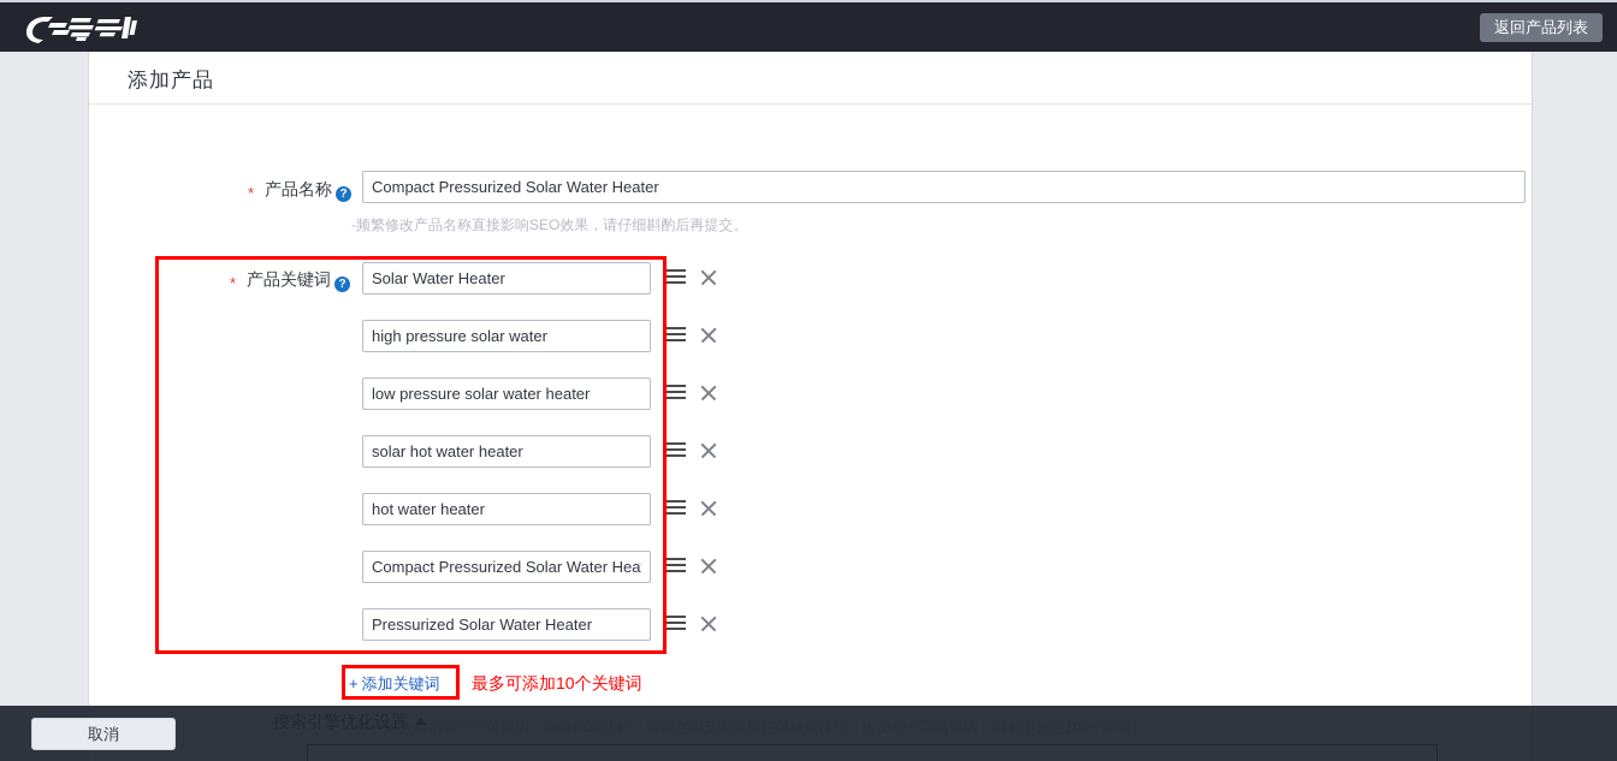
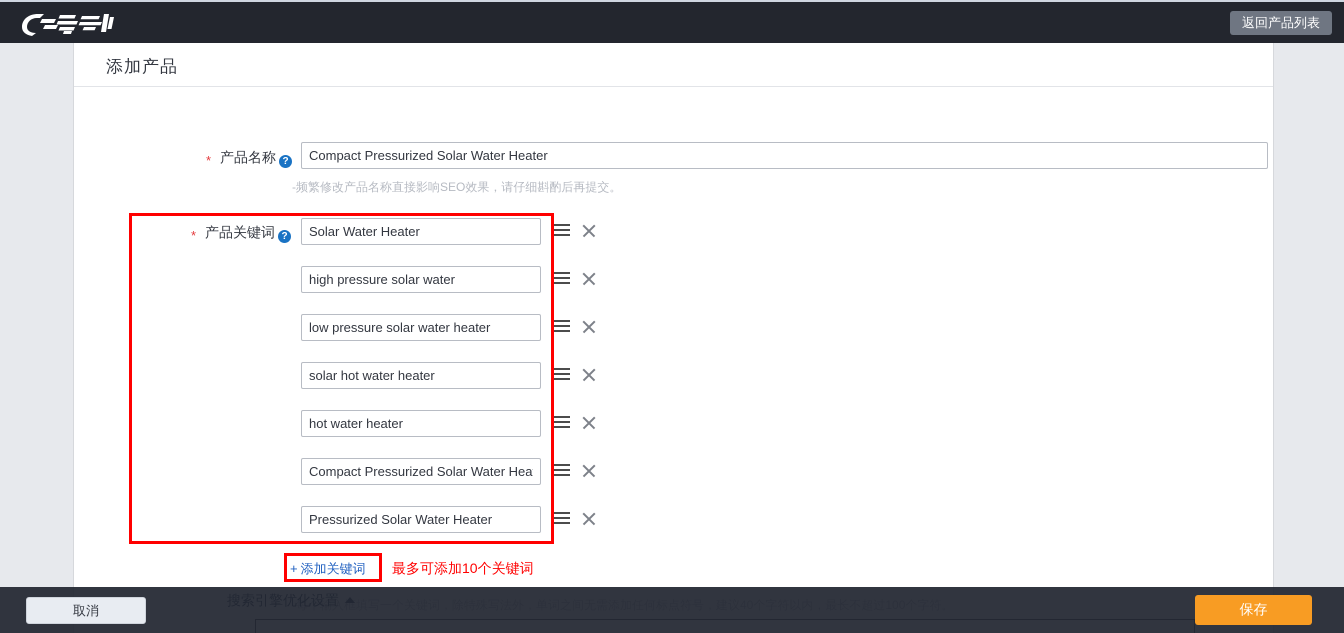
  返回产品列表
  添加产品
  *
  产品名称 ?
  Compact Pressurized Solar Water Heater
  -频繁修改产品名称直接影响SEO效果，请仔细斟酌后再提交。
  *
  产品关键词 ?
  Solar Water Heater
  high pressure solar water
  low pressure solar water heater
  solar hot water heater
  hot water heater
  Compact Pressurized Solar Water Hea
  Pressurized Solar Water Heater
  + 添加关键词
  最多可添加10个关键词
  取消
+ 保存
